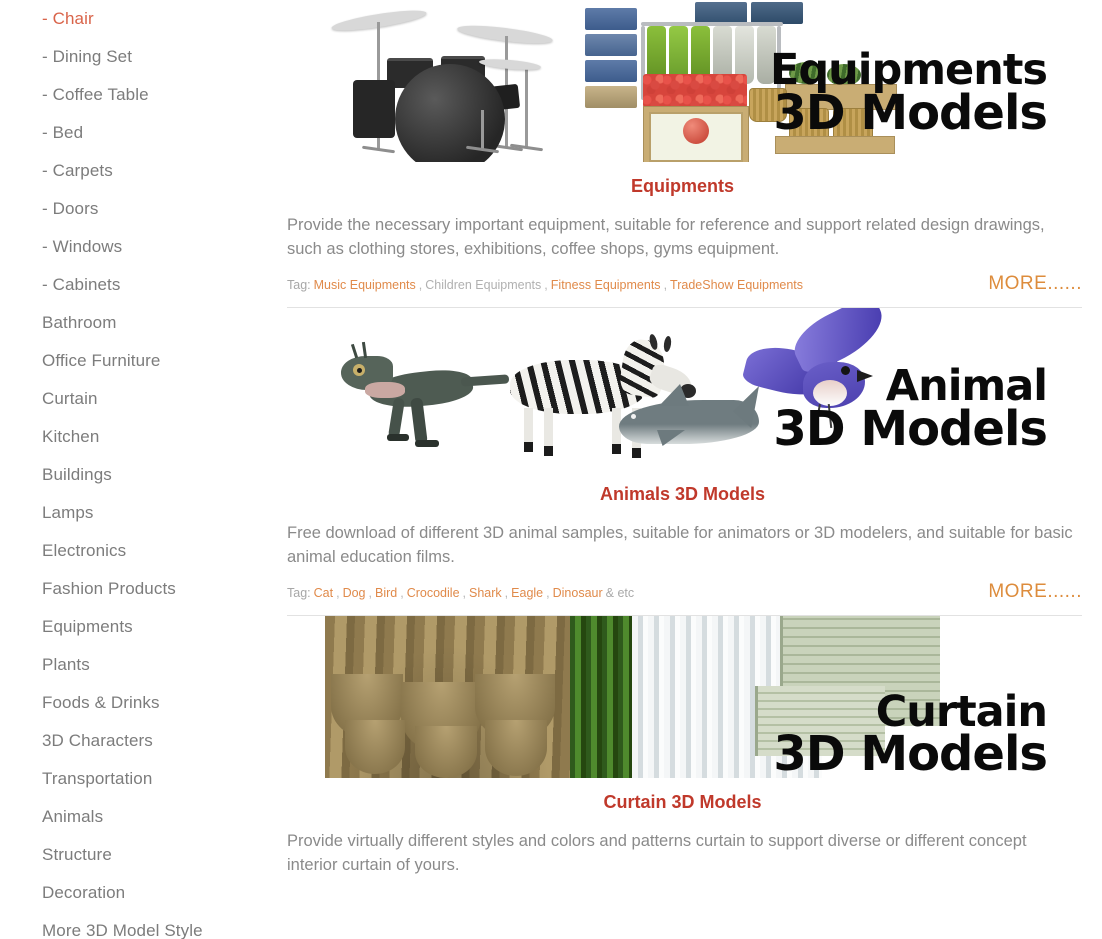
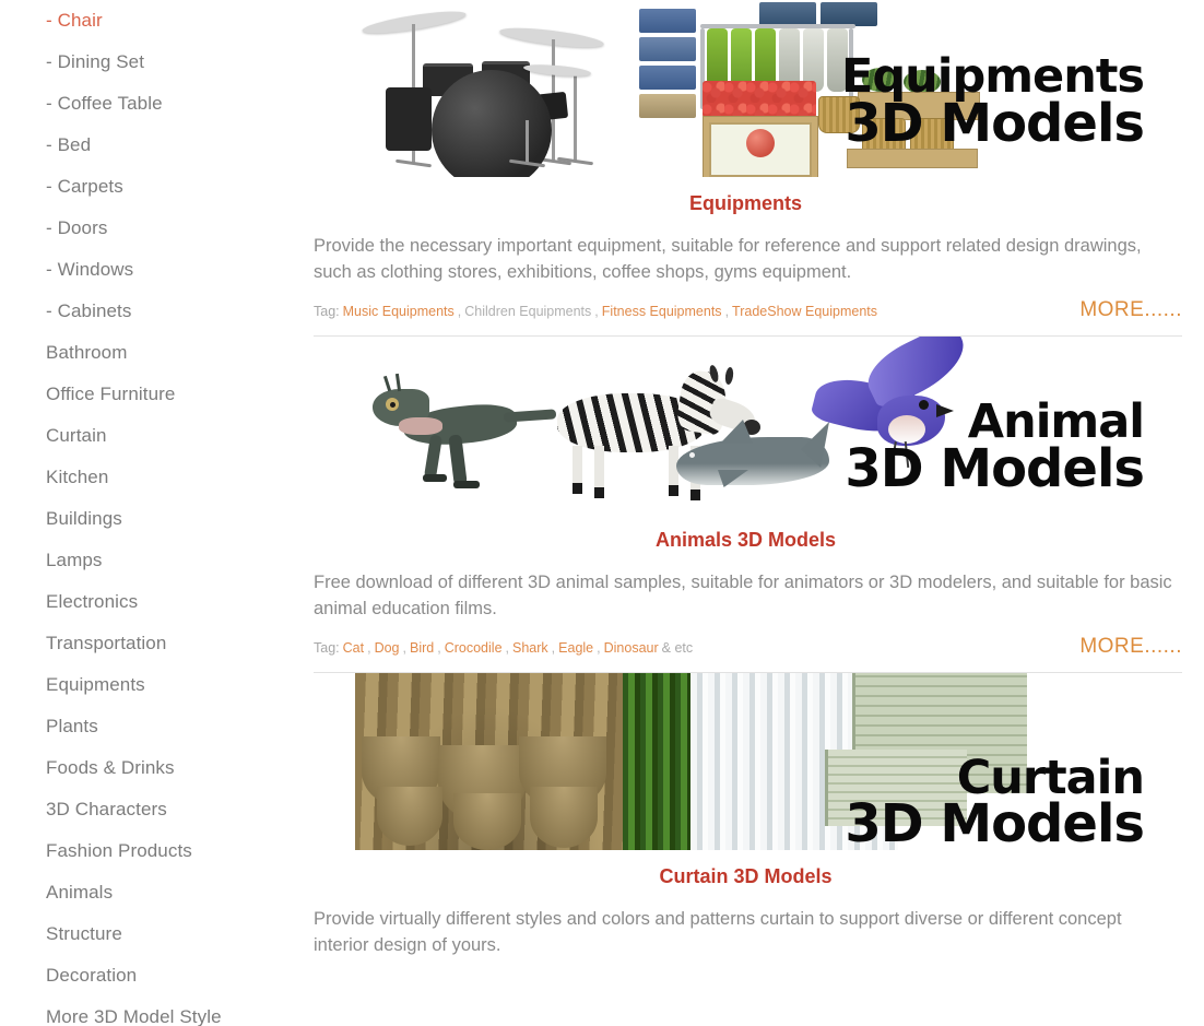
  - Chair
  - Dining Set
  - Coffee Table
  - Bed
  - Carpets
  - Doors
  - Windows
  - Cabinets
  Bathroom
  Office Furniture
  Curtain
  Kitchen
  Buildings
  Lamps
  Electronics
- Fashion Products
+ Transportation
  Equipments
  Plants
  Foods & Drinks
  3D Characters
- Transportation
+ Fashion Products
  Animals
  Structure
  Decoration
  More 3D Model Style
  Equipments
  3D Models
  Equipments
  Provide the necessary important equipment, suitable for reference and support related design drawings, such as clothing stores, exhibitions, coffee shops, gyms equipment.
  Tag: Music Equipments , Children Equipments , Fitness Equipments , TradeShow Equipments
  MORE......
  Animal
  3D Models
  Animals 3D Models
  Free download of different 3D animal samples, suitable for animators or 3D modelers, and suitable for basic animal education films.
  Tag: Cat , Dog , Bird , Crocodile , Shark , Eagle , Dinosaur & etc
  MORE......
  Curtain
  3D Models
  Curtain 3D Models
- Provide virtually different styles and colors and patterns curtain to support diverse or different concept interior curtain of yours.
+ Provide virtually different styles and colors and patterns curtain to support diverse or different concept interior design of yours.
